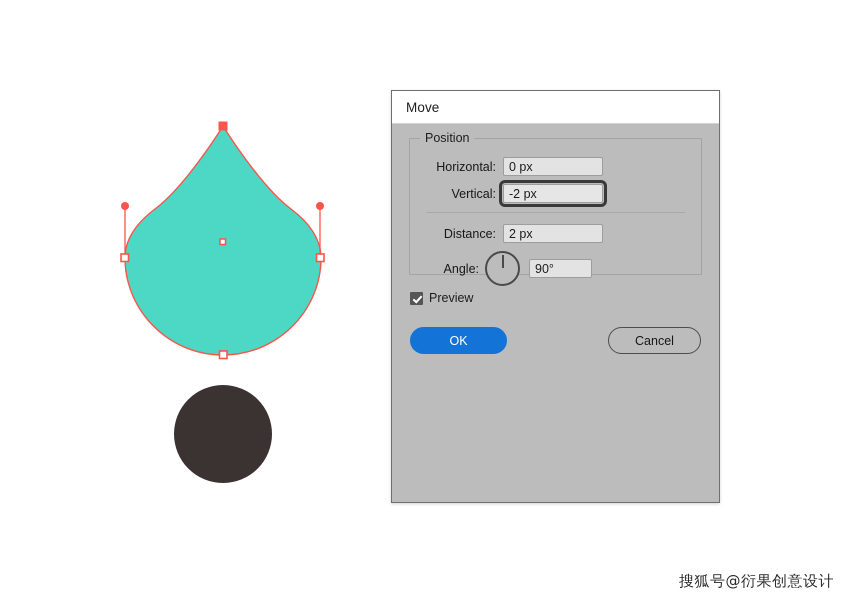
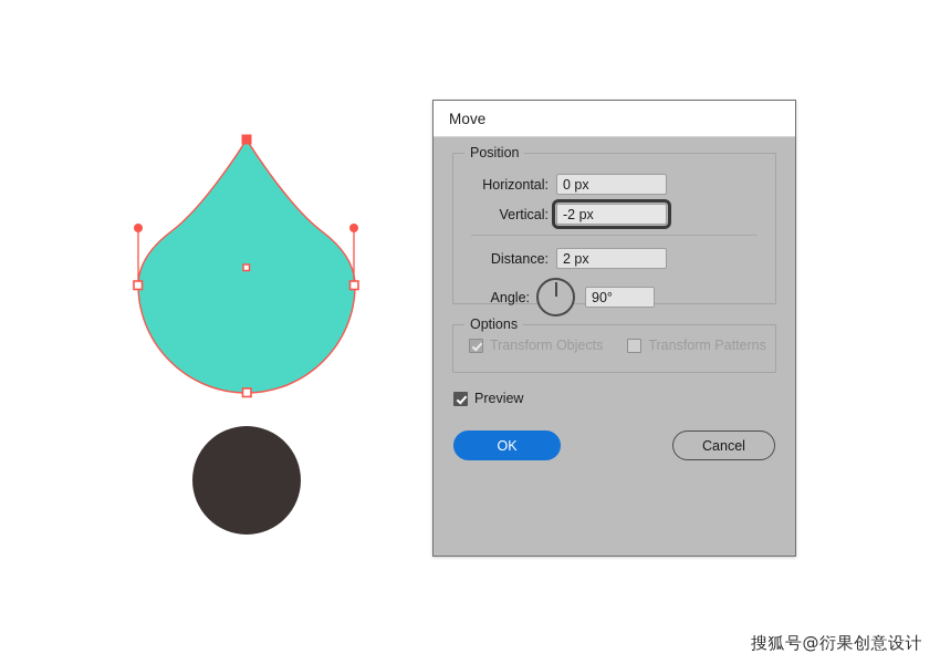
  Move
  Position
  Horizontal:
  0 px
  Vertical:
  -2 px
  Distance:
  2 px
  Angle:
  90°
+ Options
+ Transform Objects
+ Transform Patterns
  Preview
  OK
  Cancel
  搜狐号@衍果创意设计
